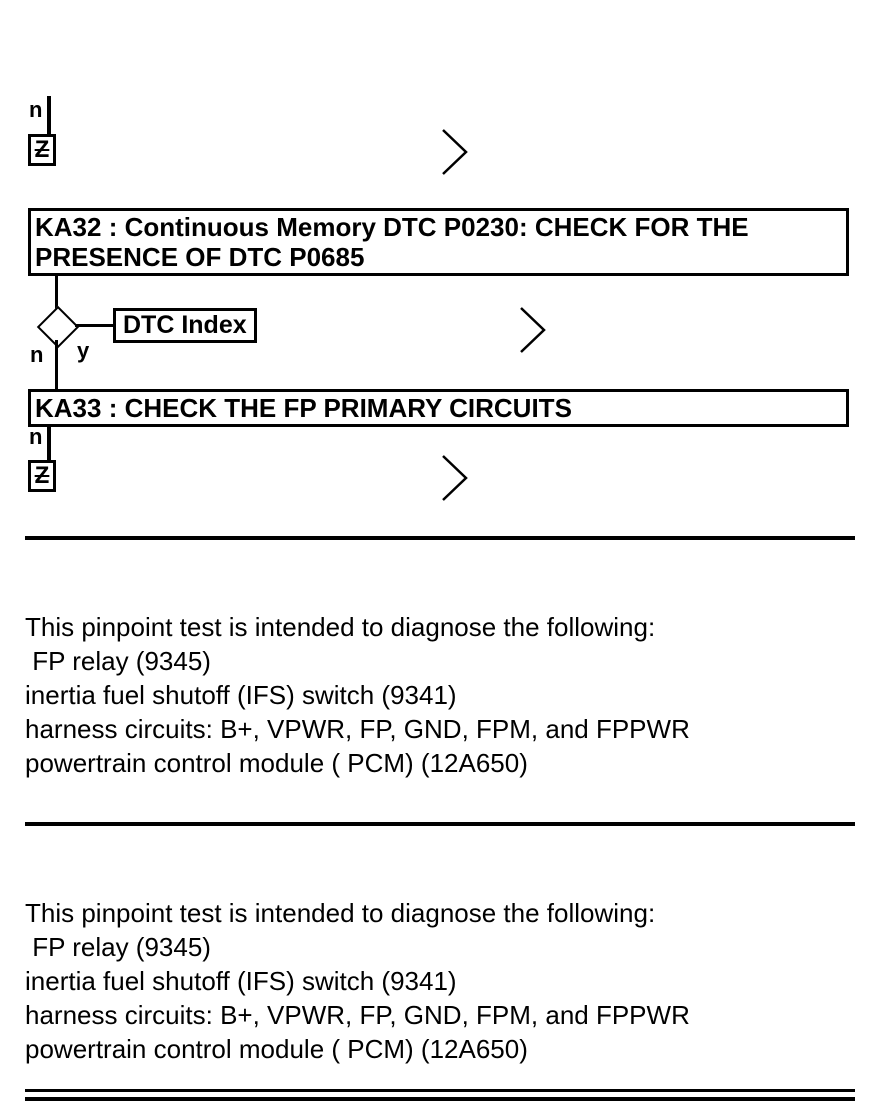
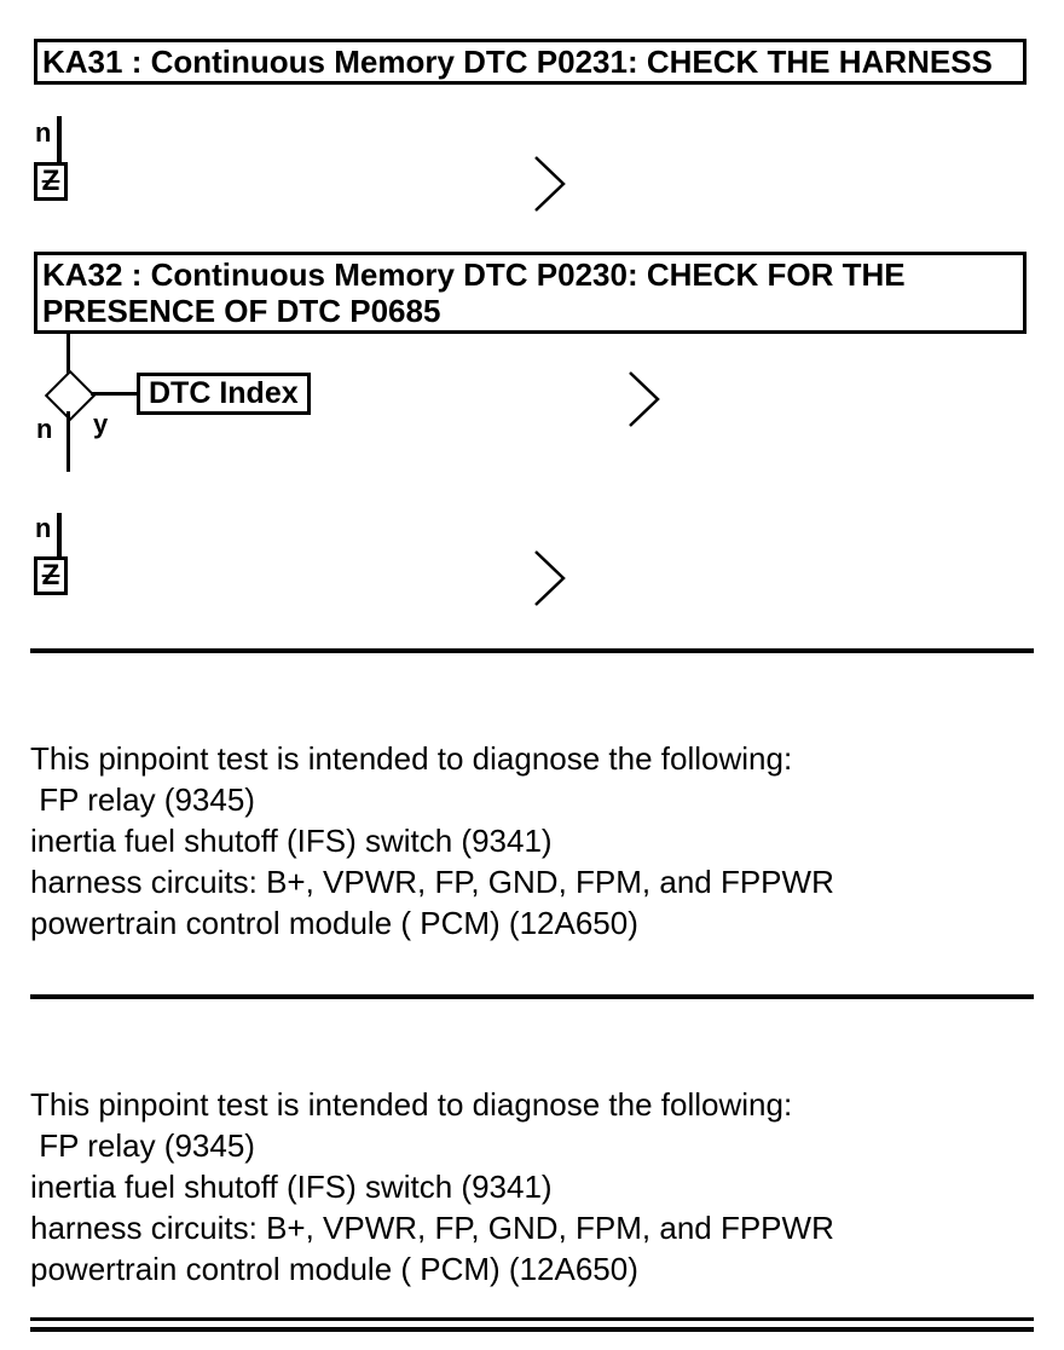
+ KA31 : Continuous Memory DTC P0231: CHECK THE HARNESS
  n
  Z
  KA32 : Continuous Memory DTC P0230: CHECK FOR THE PRESENCE OF DTC P0685
  DTC Index
  n
  y
- KA33 : CHECK THE FP PRIMARY CIRCUITS
  n
  Z
  This pinpoint test is intended to diagnose the following:
  FP relay (9345)
  inertia fuel shutoff (IFS) switch (9341)
  harness circuits: B+, VPWR, FP, GND, FPM, and FPPWR
  powertrain control module ( PCM) (12A650)
  This pinpoint test is intended to diagnose the following:
  FP relay (9345)
  inertia fuel shutoff (IFS) switch (9341)
  harness circuits: B+, VPWR, FP, GND, FPM, and FPPWR
  powertrain control module ( PCM) (12A650)
